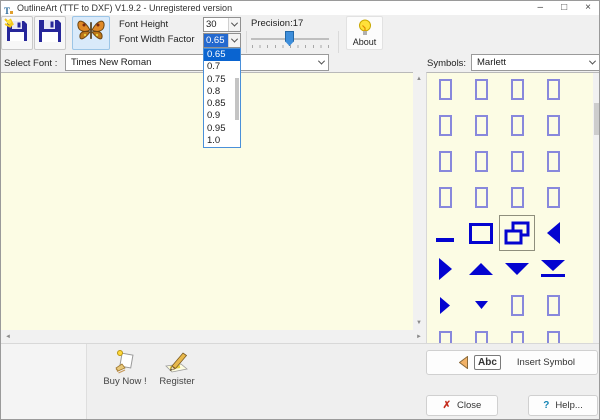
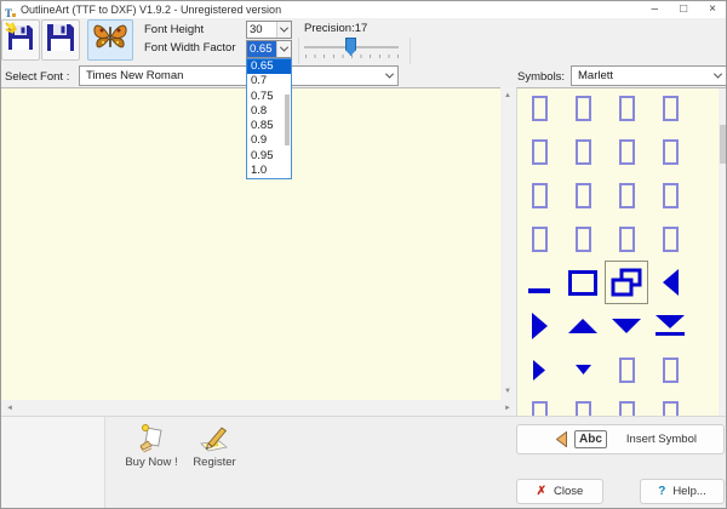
  T
  OutlineArt (TTF to DXF) V1.9.2 - Unregistered version
  –
  □
  ×
  Font Height
  Font Width Factor
  30
  0.65
  Precision:17
- About
  Select Font :
  Times New Roman
  Symbols:
  Marlett
  0.65
  0.7
  0.75
  0.8
  0.85
  0.9
  0.95
  1.0
  Buy Now !
  Register
  Abc
  Insert Symbol
  ✗
  Close
  ?
  Help...
